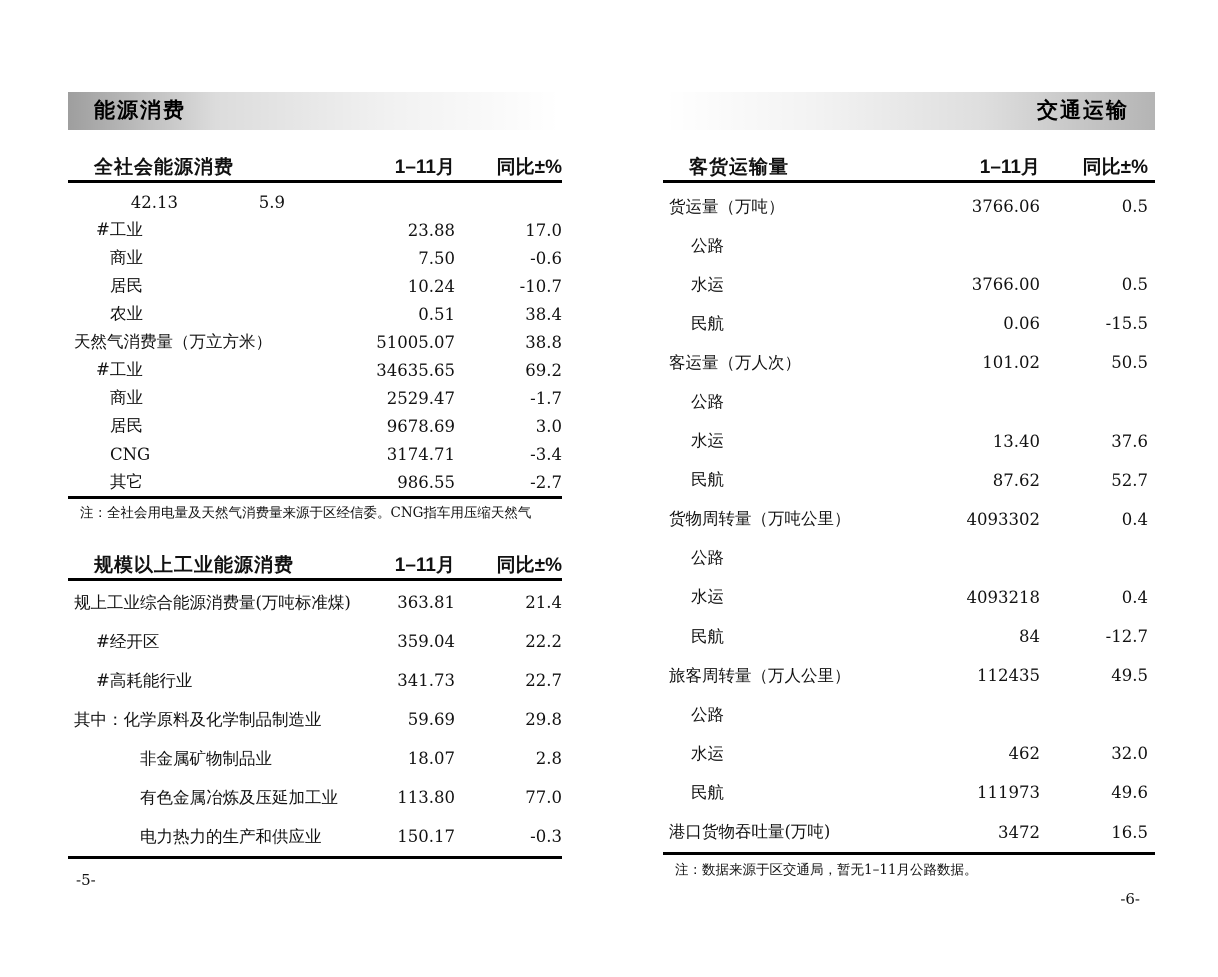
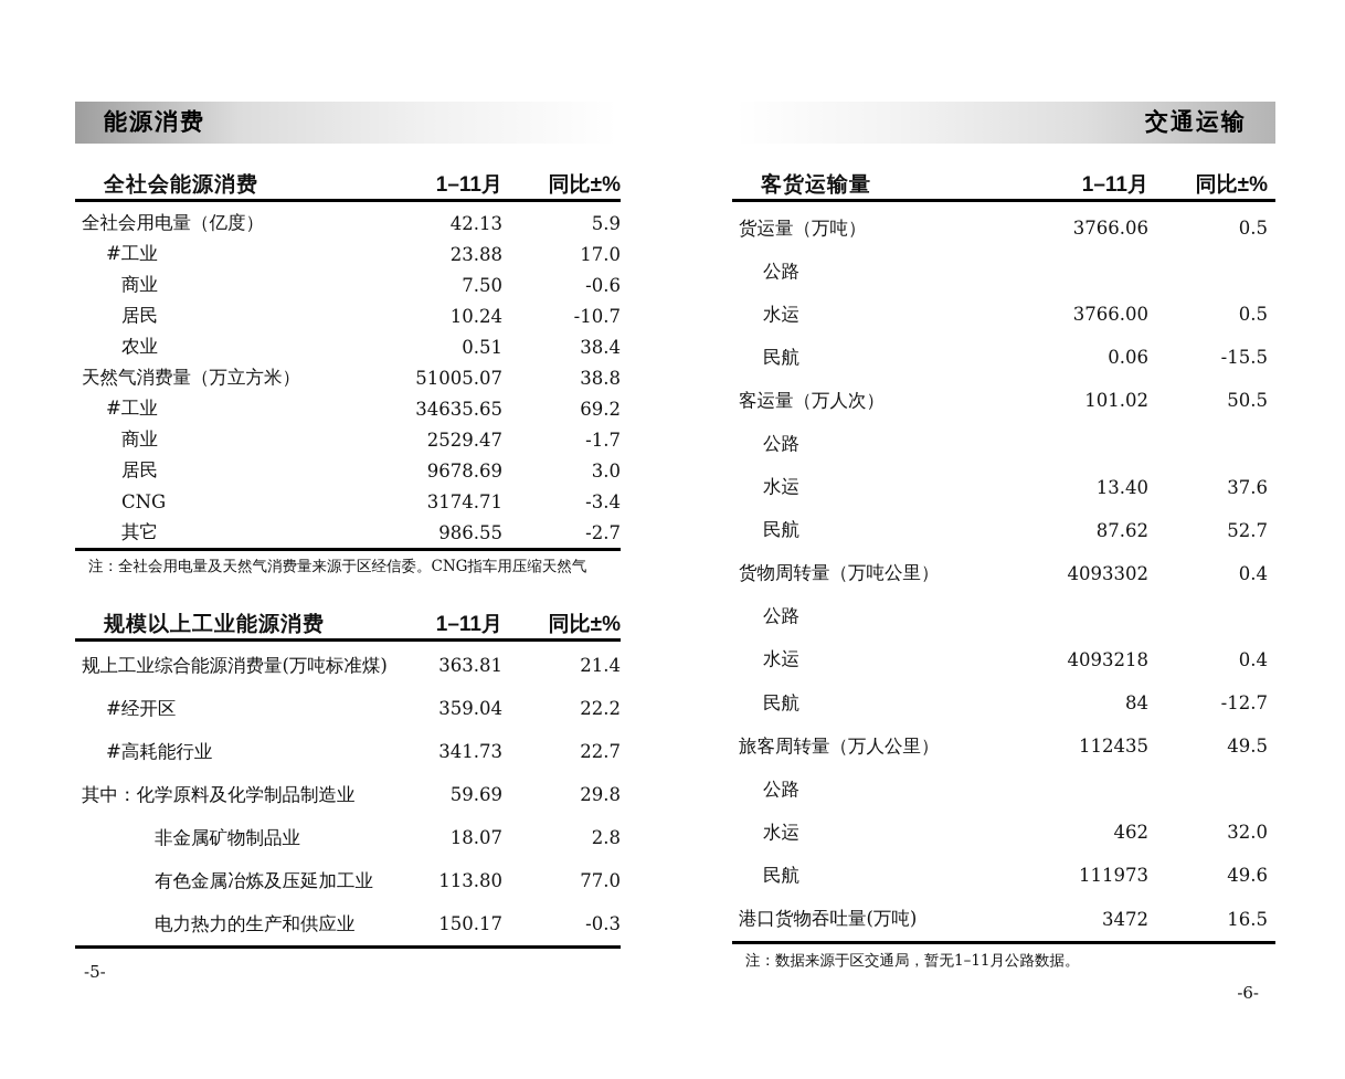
  能源消费
  全社会能源消费
  1–11月
  同比±%
+ 全社会用电量（亿度）
  42.13
  5.9
  #工业
  23.88
  17.0
  商业
  7.50
  -0.6
  居民
  10.24
  -10.7
  农业
  0.51
  38.4
  天然气消费量（万立方米）
  51005.07
  38.8
  #工业
  34635.65
  69.2
  商业
  2529.47
  -1.7
  居民
  9678.69
  3.0
  CNG
  3174.71
  -3.4
  其它
  986.55
  -2.7
  注：全社会用电量及天然气消费量来源于区经信委。CNG指车用压缩天然气
  规模以上工业能源消费
  1–11月
  同比±%
  规上工业综合能源消费量(万吨标准煤)
  363.81
  21.4
  #经开区
  359.04
  22.2
  #高耗能行业
  341.73
  22.7
  其中：化学原料及化学制品制造业
  59.69
  29.8
  非金属矿物制品业
  18.07
  2.8
  有色金属冶炼及压延加工业
  113.80
  77.0
  电力热力的生产和供应业
  150.17
  -0.3
  -5-
  交通运输
  客货运输量
  1–11月
  同比±%
  货运量（万吨）
  3766.06
  0.5
  公路
  水运
  3766.00
  0.5
  民航
  0.06
  -15.5
  客运量（万人次）
  101.02
  50.5
  公路
  水运
  13.40
  37.6
  民航
  87.62
  52.7
  货物周转量（万吨公里）
  4093302
  0.4
  公路
  水运
  4093218
  0.4
  民航
  84
  -12.7
  旅客周转量（万人公里）
  112435
  49.5
  公路
  水运
  462
  32.0
  民航
  111973
  49.6
  港口货物吞吐量(万吨)
  3472
  16.5
  注：数据来源于区交通局，暂无1–11月公路数据。
  -6-
